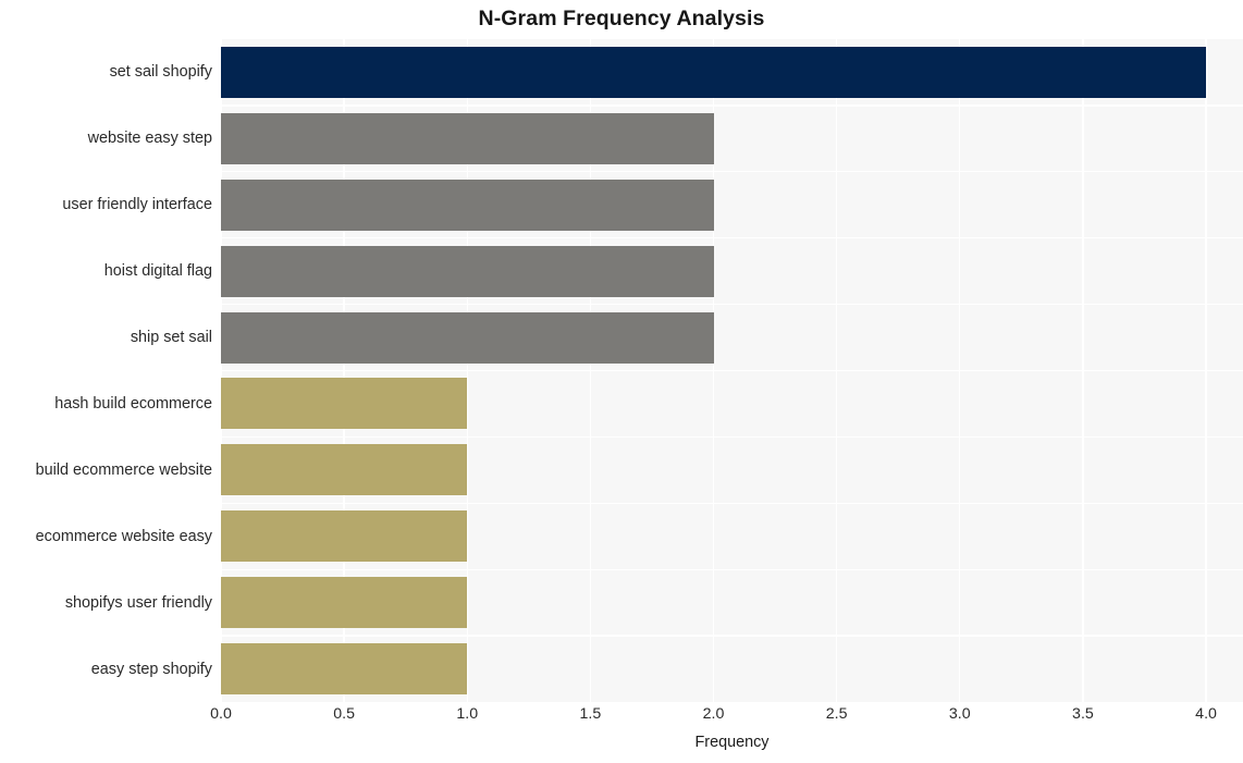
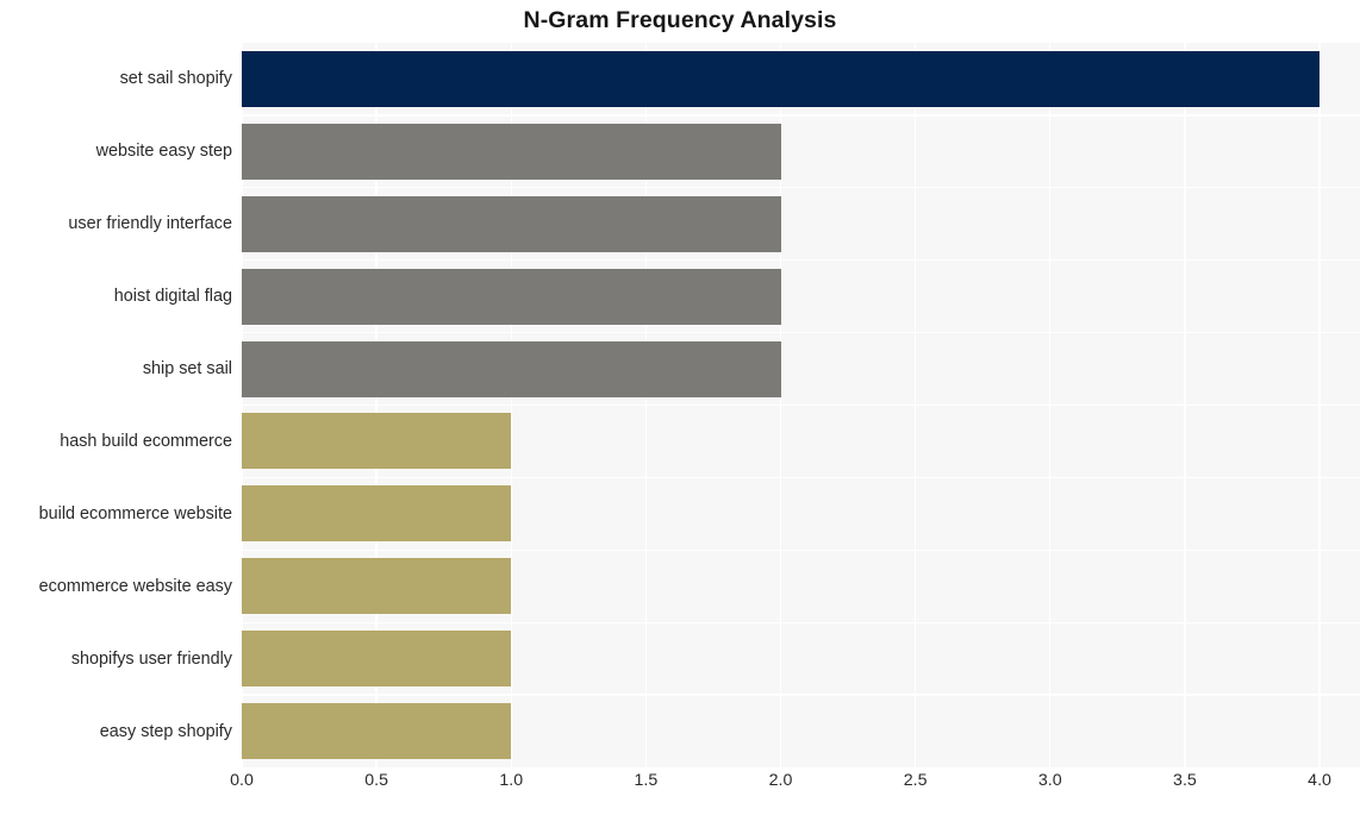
  N-Gram Frequency Analysis
  set sail shopify
  website easy step
  user friendly interface
  hoist digital flag
  ship set sail
  hash build ecommerce
  build ecommerce website
  ecommerce website easy
  shopifys user friendly
  easy step shopify
  0.0
  0.5
  1.0
  1.5
  2.0
  2.5
  3.0
  3.5
  4.0
- Frequency
